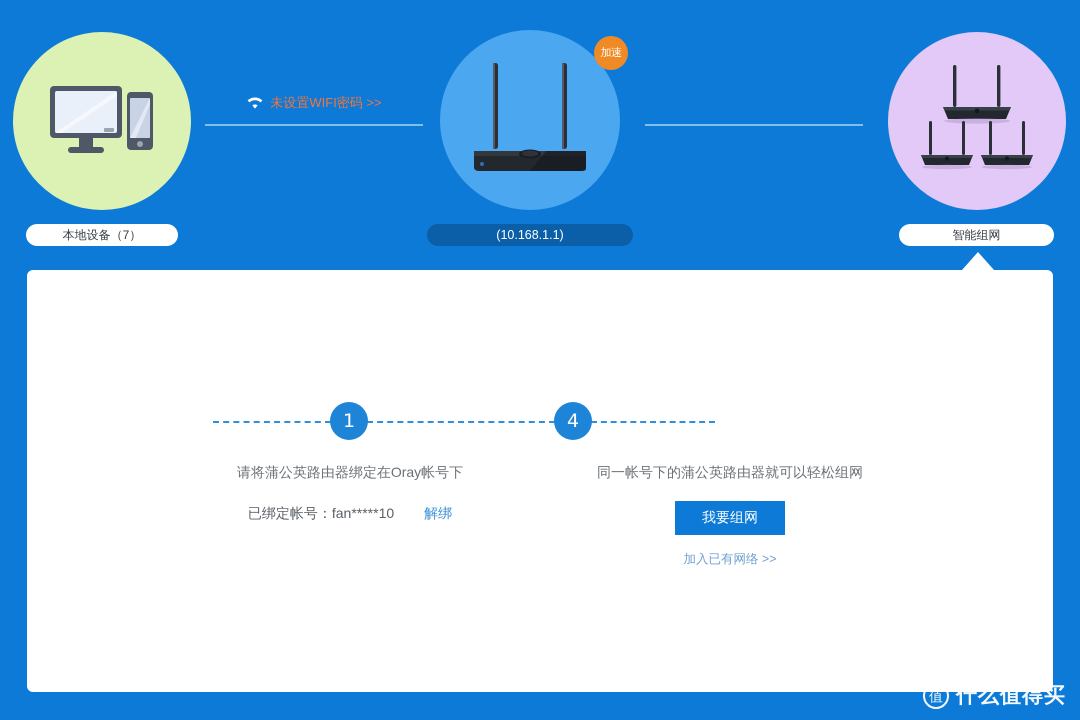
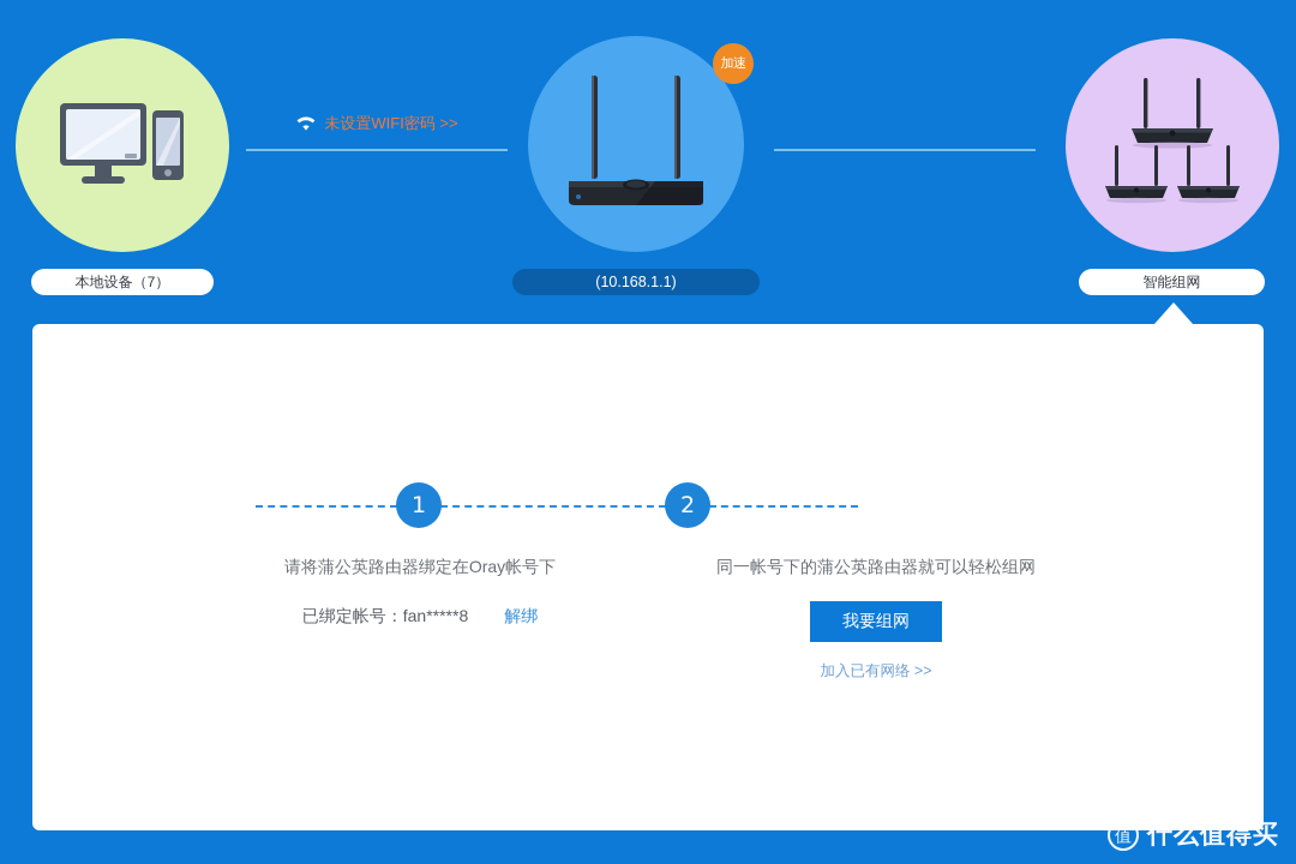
  本地设备（7）
  未设置WIFI密码 >>
  加速
  (10.168.1.1)
  智能组网
  1
- 4
+ 2
  请将蒲公英路由器绑定在Oray帐号下
- 已绑定帐号：fan*****10
+ 已绑定帐号：fan*****8
  解绑
  同一帐号下的蒲公英路由器就可以轻松组网
  我要组网
  加入已有网络 >>
  值
  什么值得买
